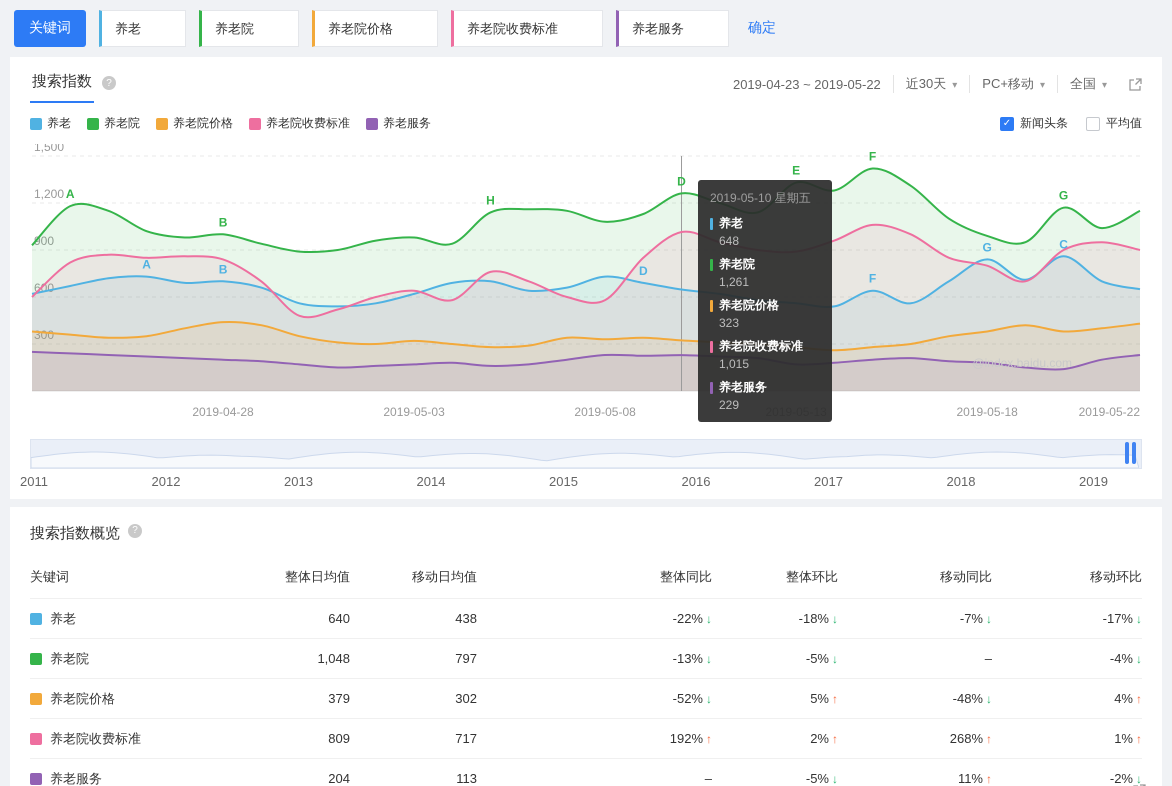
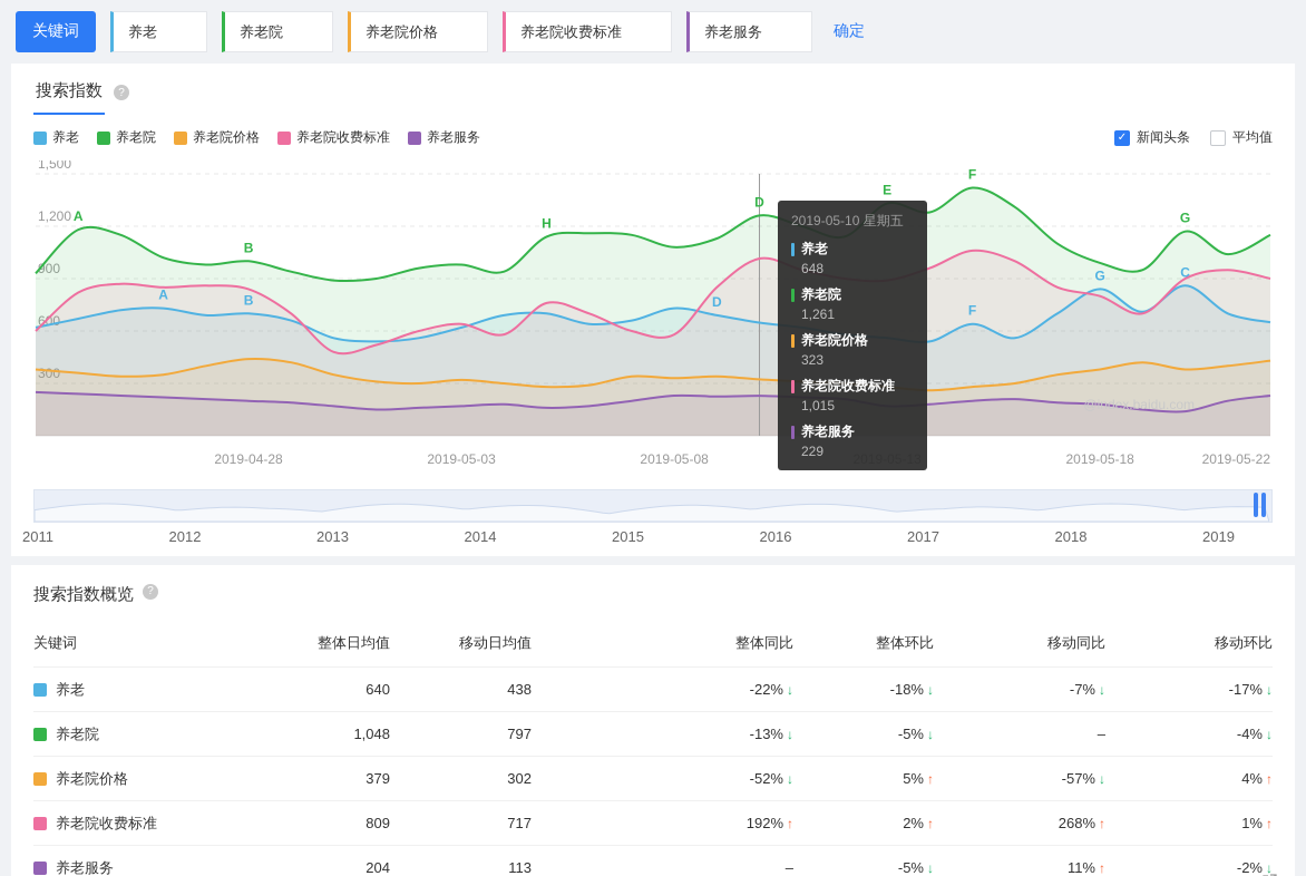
  关键词
  养老
  养老院
  养老院价格
  养老院收费标准
  养老服务
  确定
  搜索指数
- 2019-04-23 ~ 2019-05-22
- 近30天
- PC+移动
- 全国
  养老
  养老院
  养老院价格
  养老院收费标准
  养老服务
  新闻头条
  平均值
  300
  600
  900
  1,200
  1,500
  A
  B
  H
  D
  E
  F
  G
  A
  B
  D
  F
  G
  C
  2019-04-28
  2019-05-03
  2019-05-08
  2019-05-18
  2019-05-22
  2019-05-10 星期五
  养老
  648
  养老院
  1,261
  养老院价格
  323
  养老院收费标准
  1,015
  养老服务
  229
  @index.baidu.com
  2011
  2012
  2013
  2014
  2015
  2016
  2017
  2018
  2019
  搜索指数概览
  关键词
  整体日均值
  移动日均值
  整体同比
  整体环比
  移动同比
  移动环比
  养老
  640
  438
  -22% ↓
  -18% ↓
  -7% ↓
  -17% ↓
  养老院
  1,048
  797
  -13% ↓
  -5% ↓
  –
  -4% ↓
  养老院价格
  379
  302
  -52% ↓
  5% ↑
- -48% ↓
+ -57% ↓
  4% ↑
  养老院收费标准
  809
  717
  192% ↑
  2% ↑
  268% ↑
  1% ↑
  养老服务
  204
  113
  –
  -5% ↓
  11% ↑
  -2% ↓
